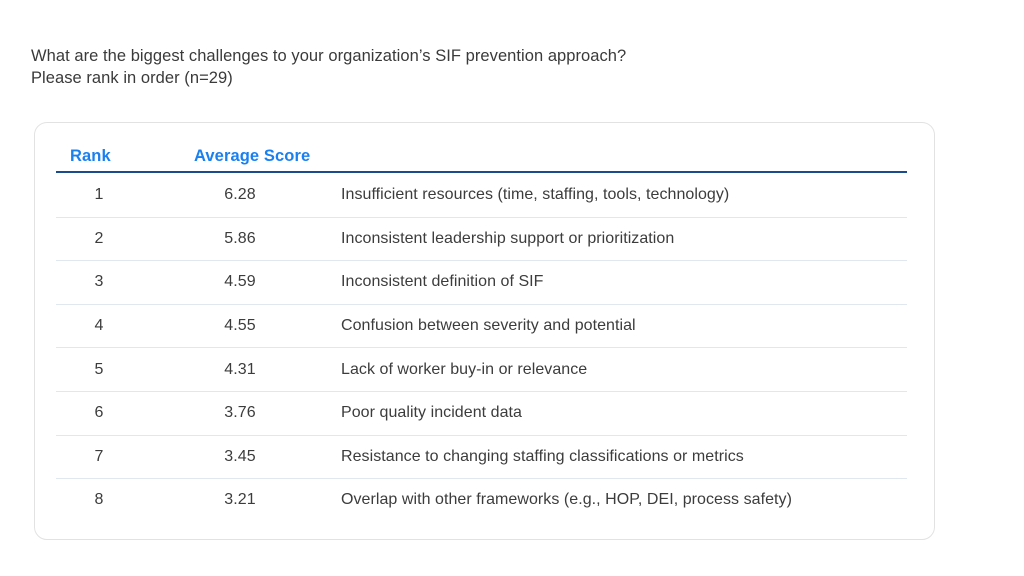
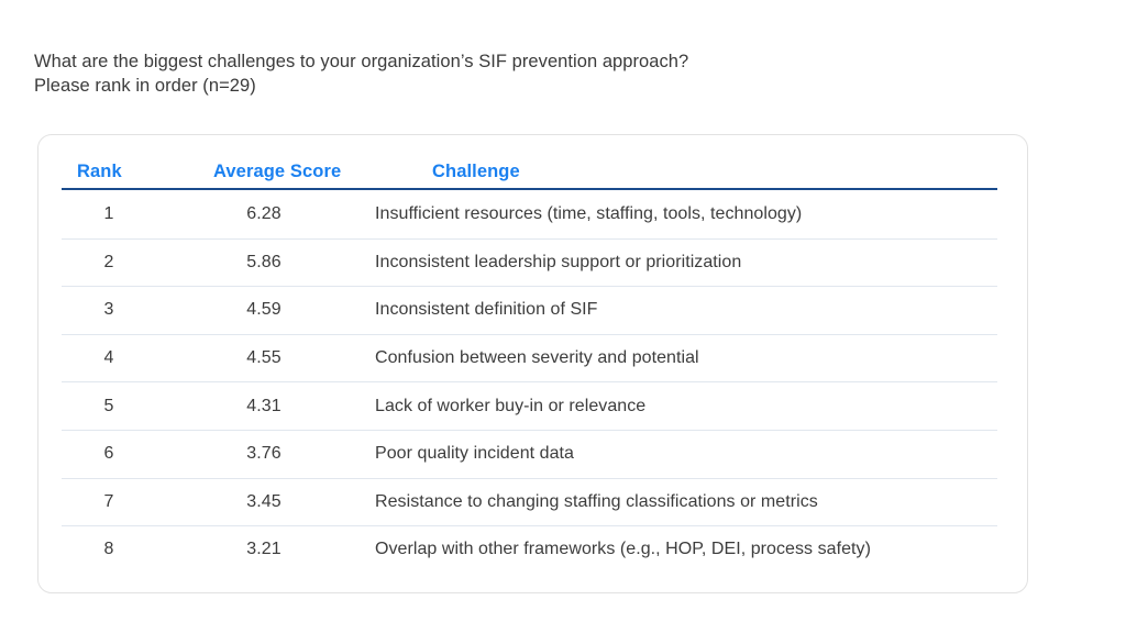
  What are the biggest challenges to your organization’s SIF prevention approach?
  Please rank in order (n=29)
  Rank
  Average Score
+ Challenge
  1
  6.28
  Insufficient resources (time, staffing, tools, technology)
  2
  5.86
  Inconsistent leadership support or prioritization
  3
  4.59
  Inconsistent definition of SIF
  4
  4.55
  Confusion between severity and potential
  5
  4.31
  Lack of worker buy-in or relevance
  6
  3.76
  Poor quality incident data
  7
  3.45
  Resistance to changing staffing classifications or metrics
  8
  3.21
  Overlap with other frameworks (e.g., HOP, DEI, process safety)
